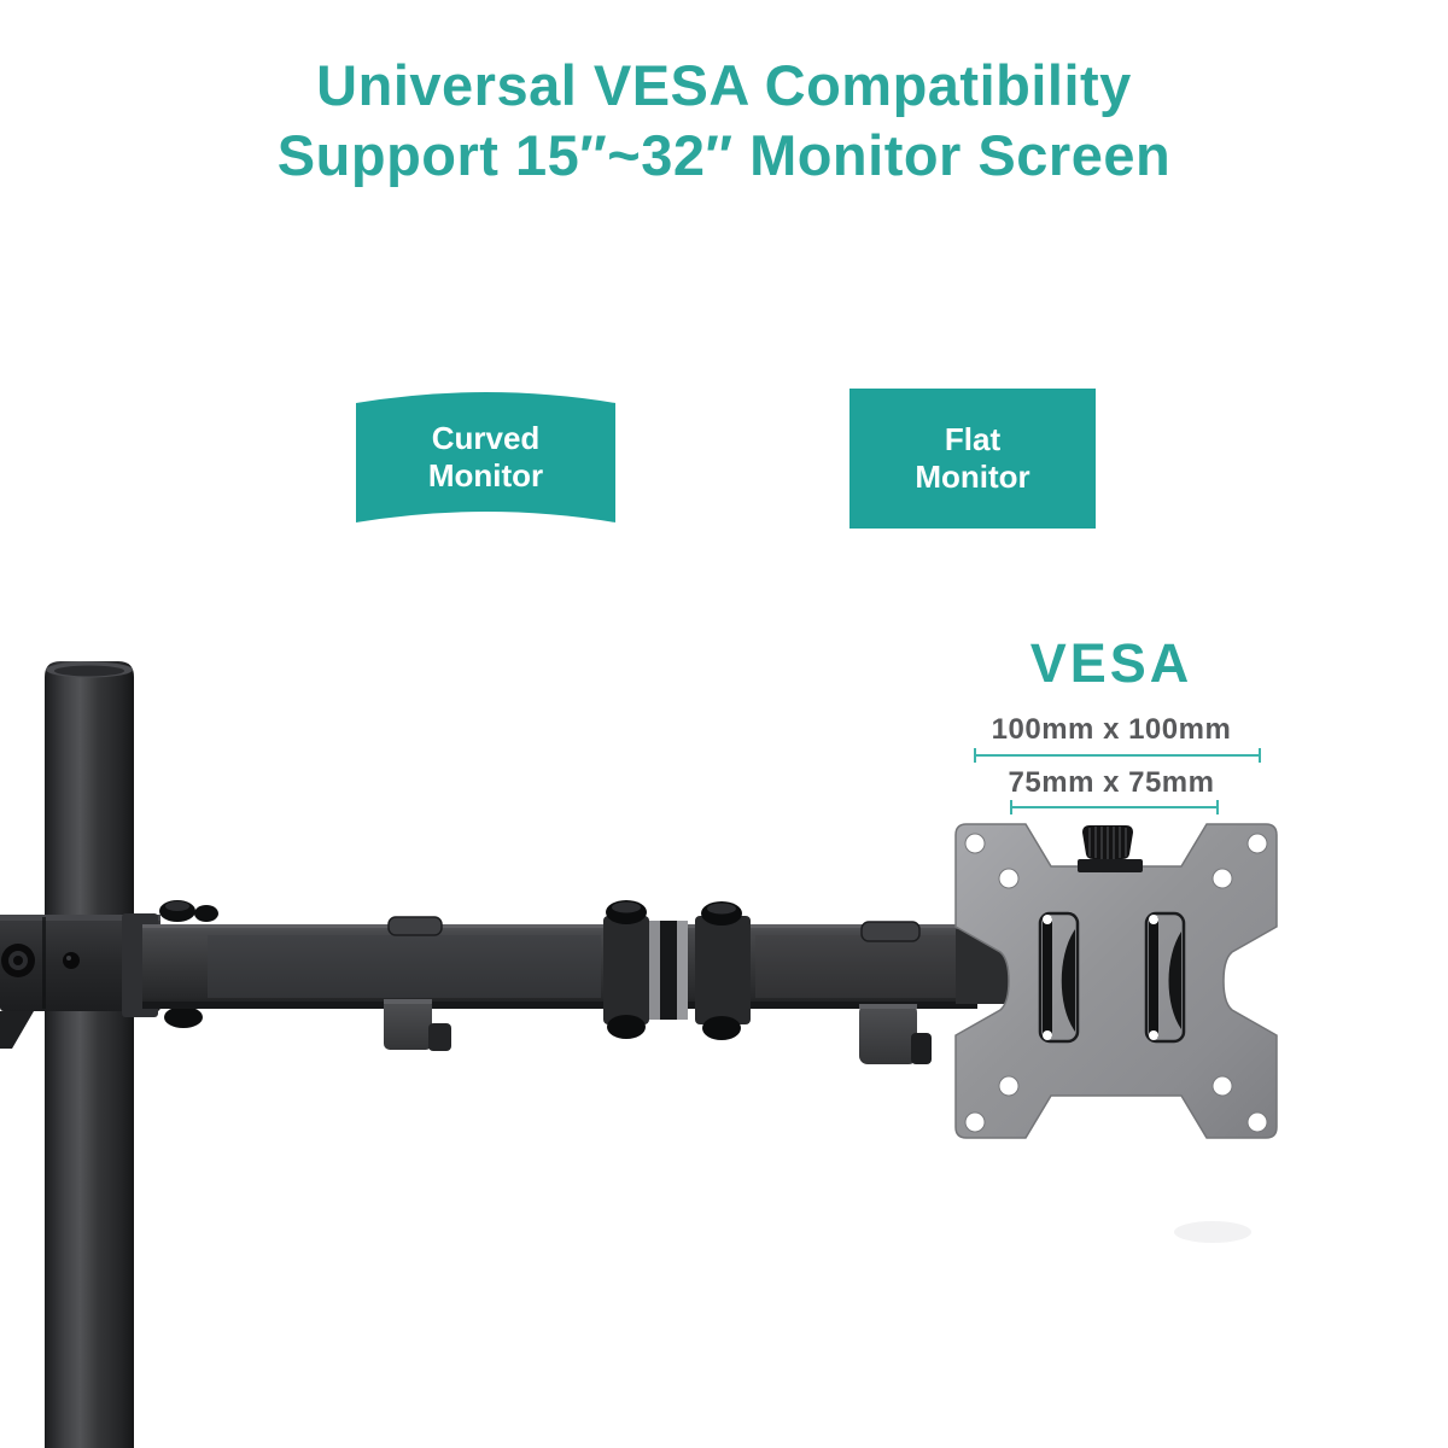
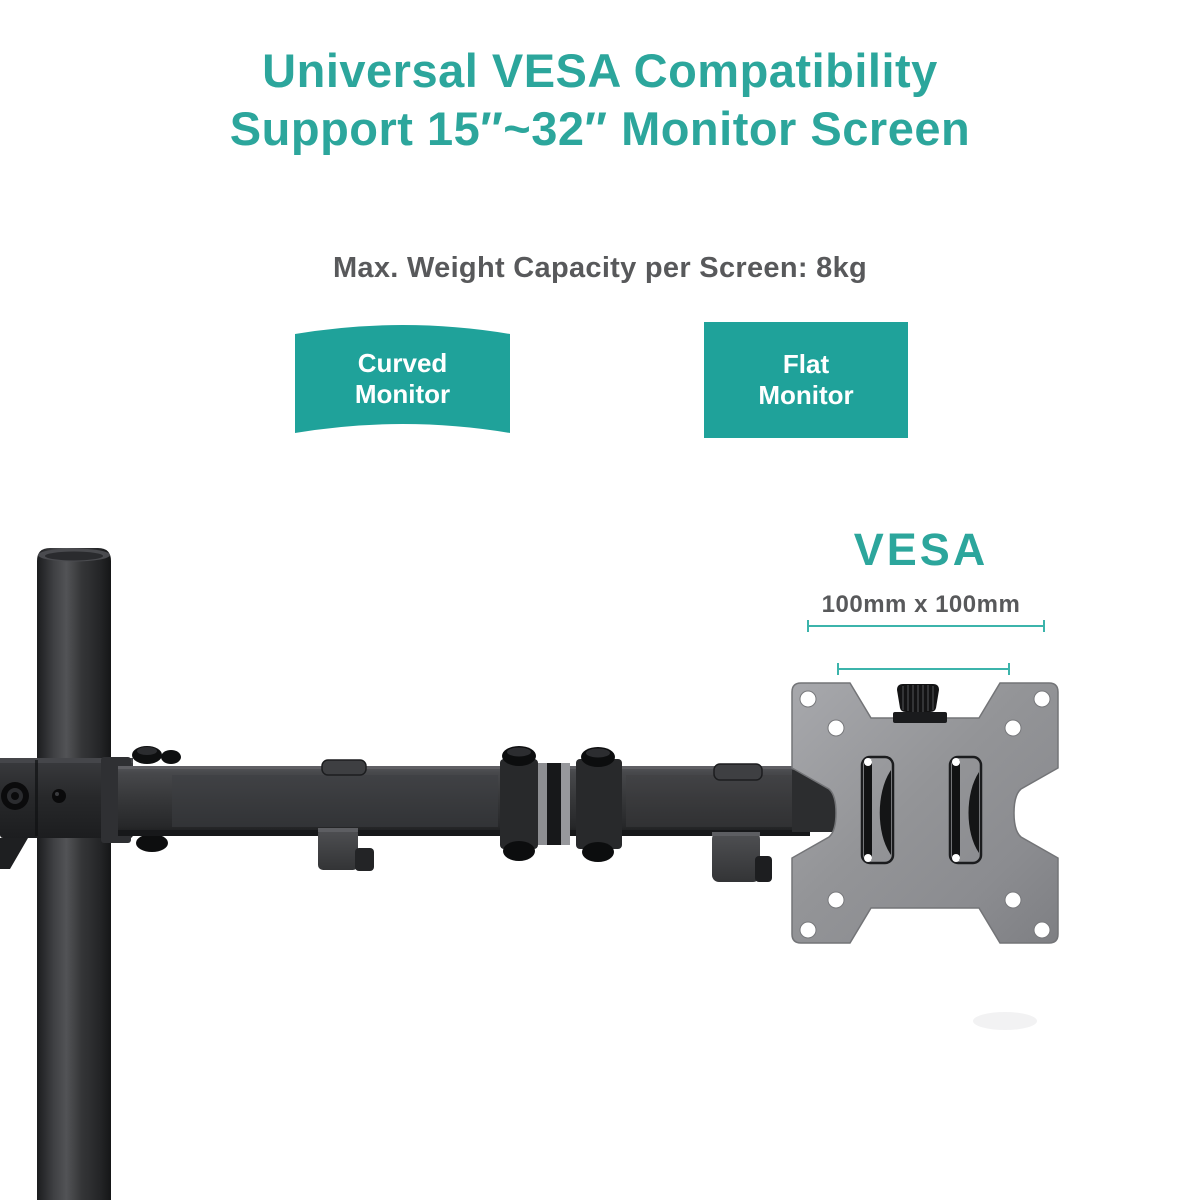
  Universal VESA Compatibility
  Support 15″~32″ Monitor Screen
+ Max. Weight Capacity per Screen: 8kg
  Curved
  Monitor
  Flat
  Monitor
  VESA
  100mm x 100mm
- 75mm x 75mm
